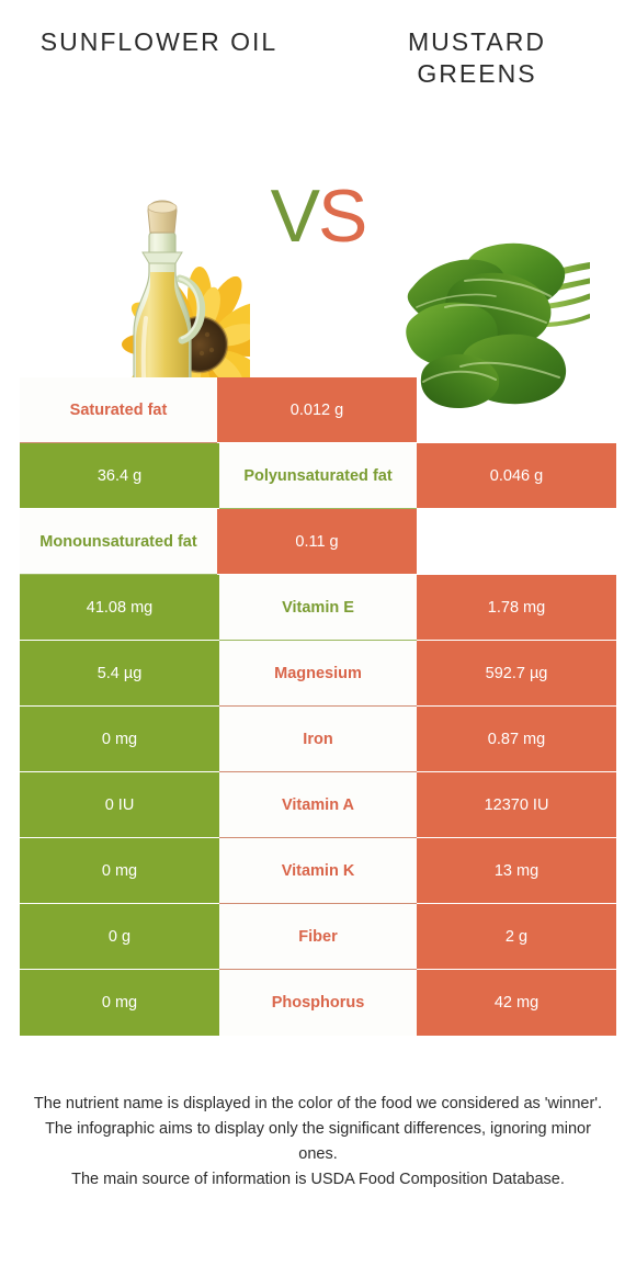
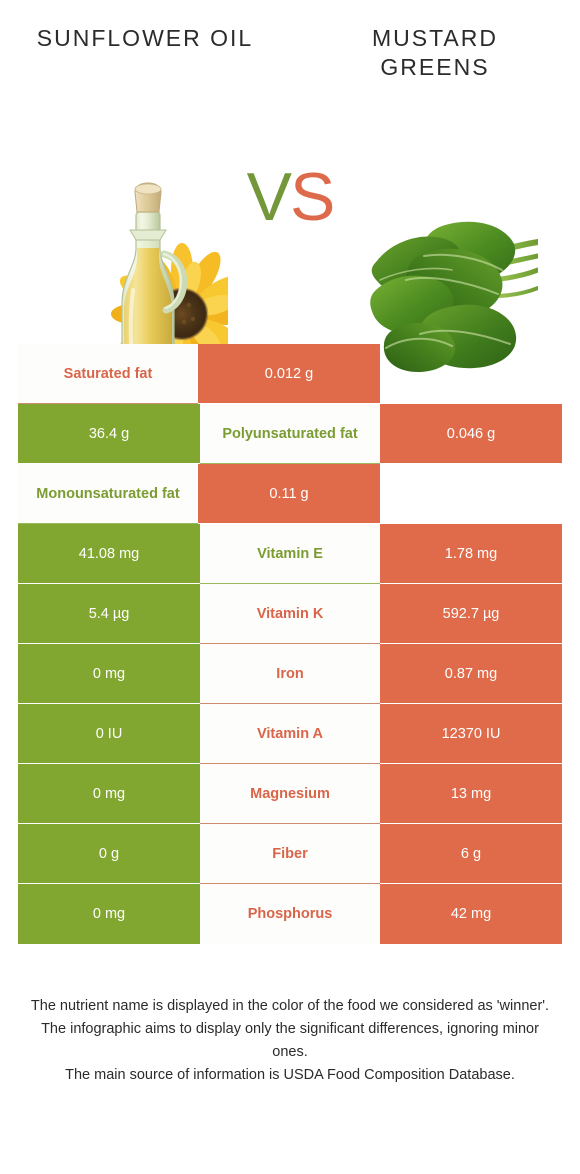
  SUNFLOWER OIL
  MUSTARD GREENS
  VS
  Saturated fat
  0.012 g
  36.4 g
  Polyunsaturated fat
  0.046 g
  Monounsaturated fat
  0.11 g
  41.08 mg
  Vitamin E
  1.78 mg
  5.4 µg
- Magnesium
+ Vitamin K
  592.7 µg
  0 mg
  Iron
  0.87 mg
  0 IU
  Vitamin A
  12370 IU
  0 mg
- Vitamin K
+ Magnesium
  13 mg
  0 g
  Fiber
- 2 g
+ 6 g
  0 mg
  Phosphorus
  42 mg
  The nutrient name is displayed in the color of the food we considered as 'winner'.
  The infographic aims to display only the significant differences, ignoring minor ones.
  The main source of information is USDA Food Composition Database.
